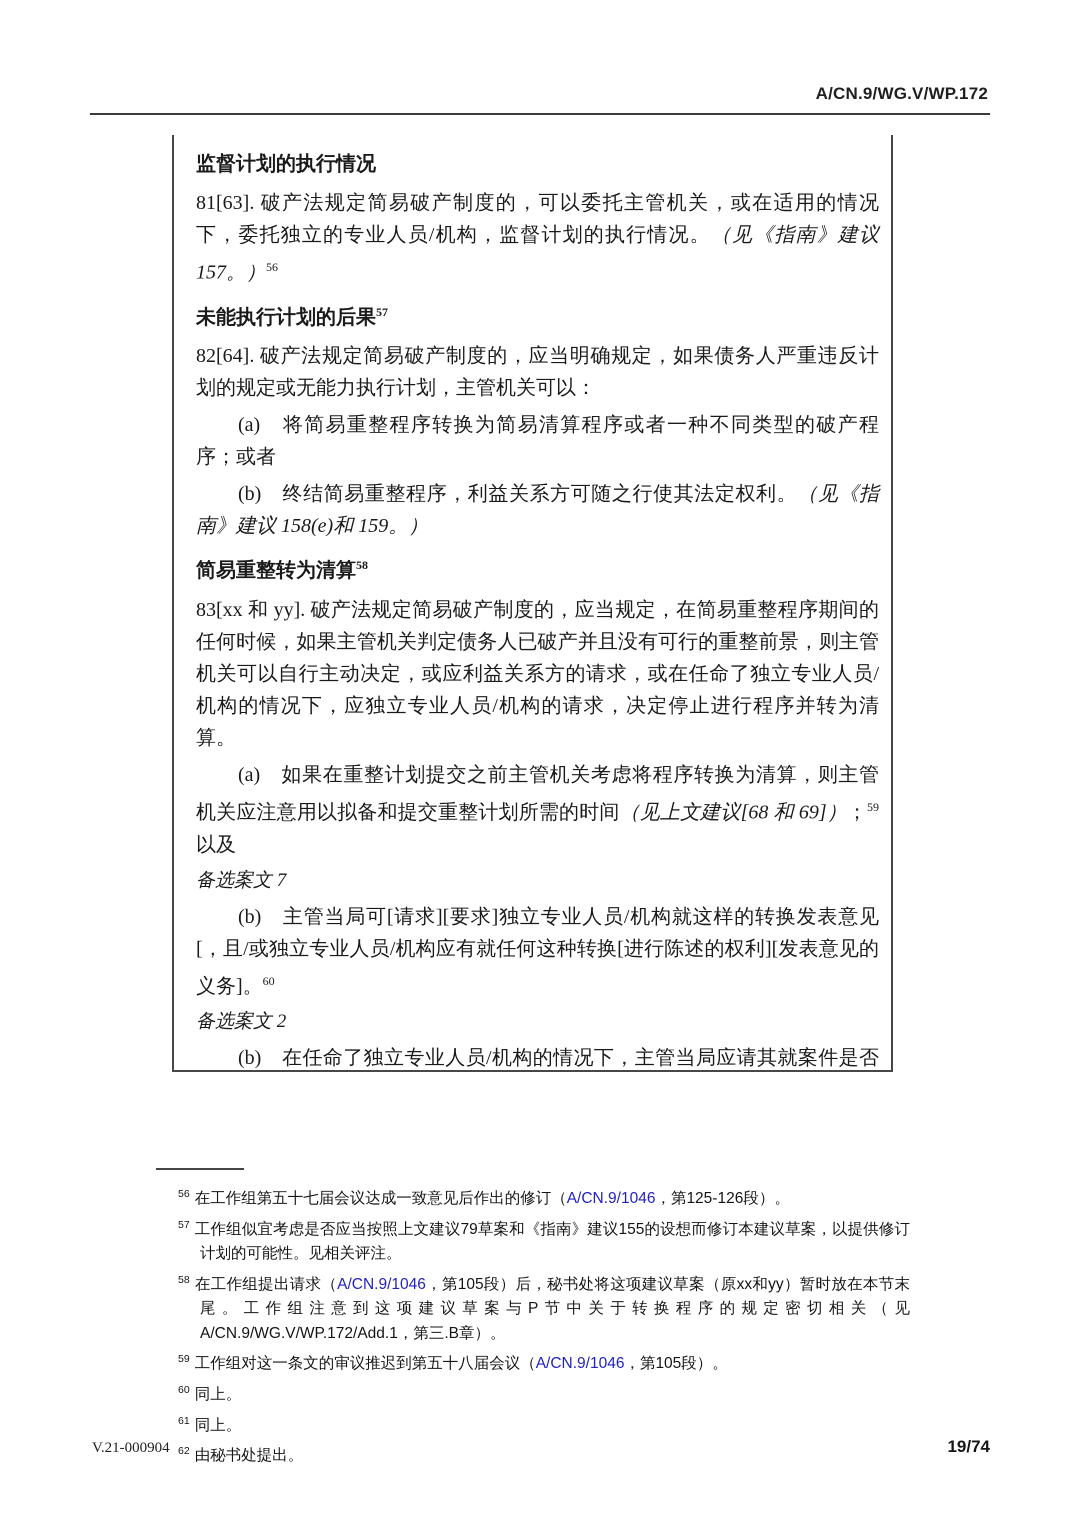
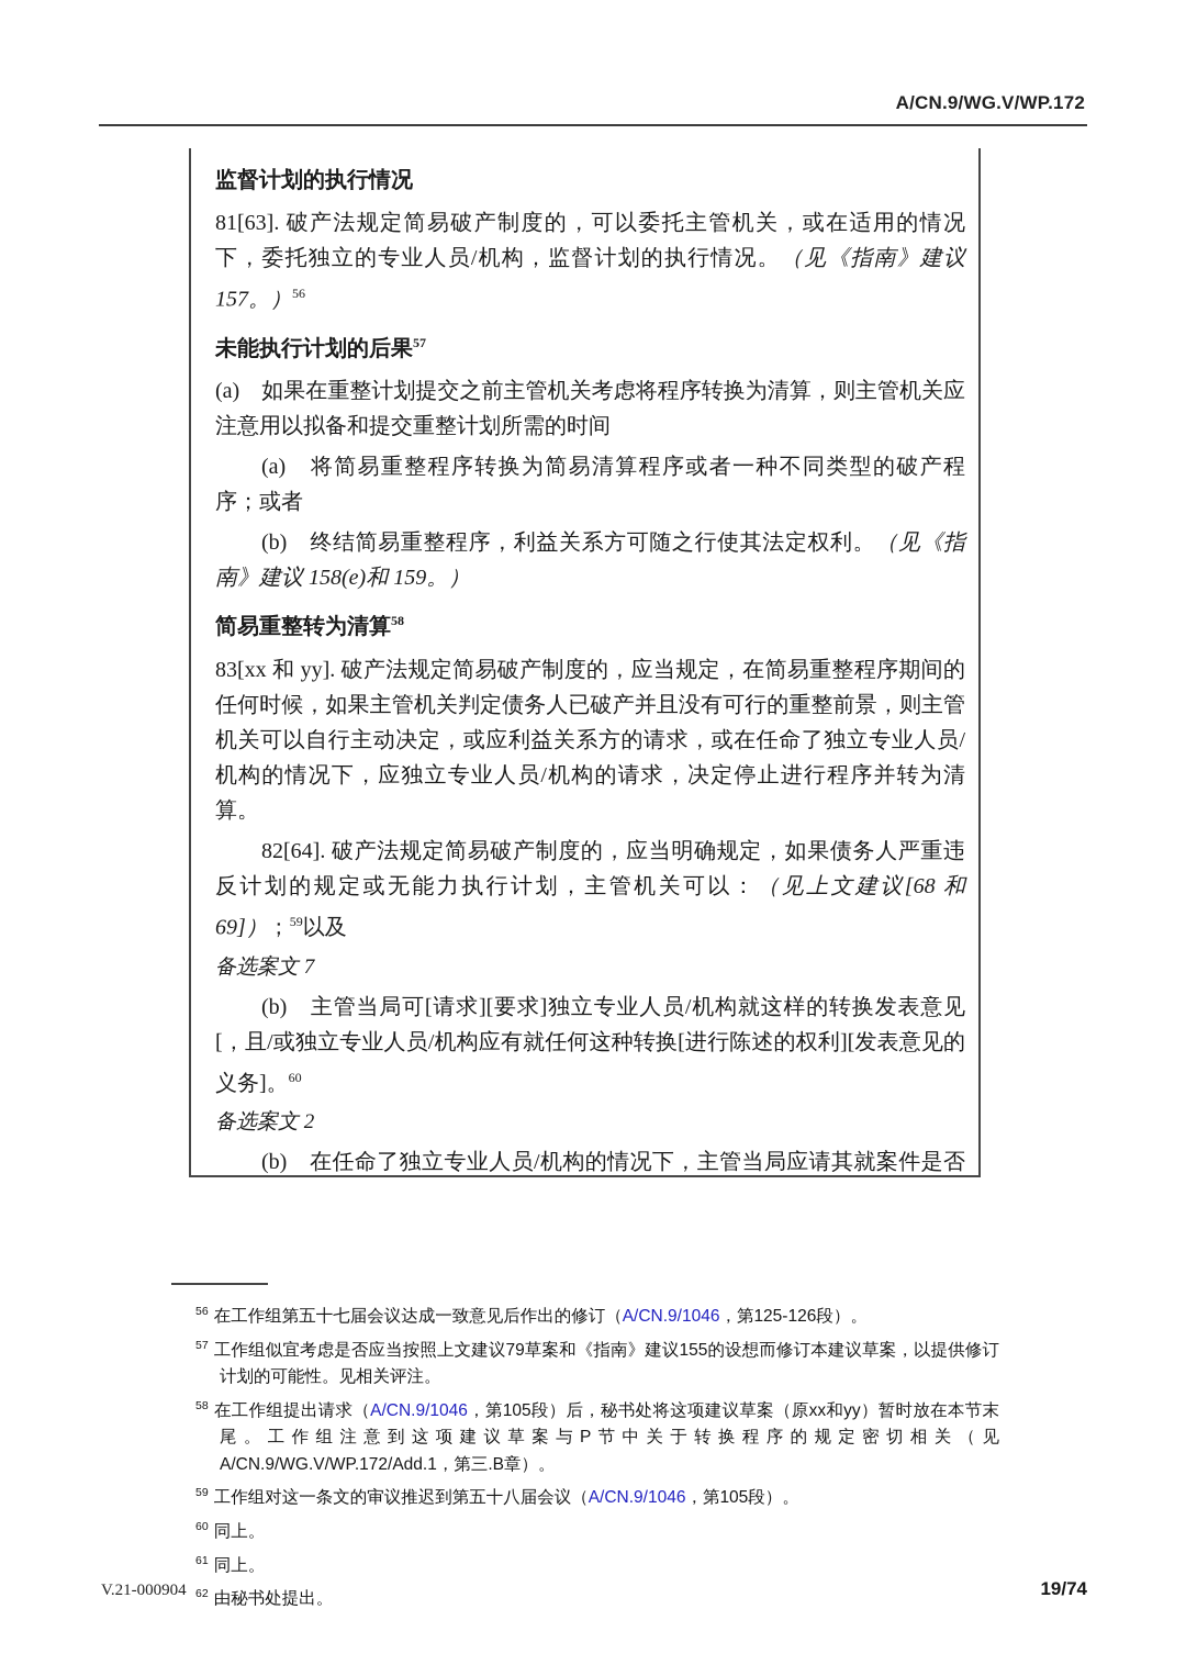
  A/CN.9/WG.V/WP.172
  监督计划的执行情况
  81[63]. 破产法规定简易破产制度的，可以委托主管机关，或在适用的情况下，委托独立的专业人员/机构，监督计划的执行情况。（见《指南》建议 157。）56
  未能执行计划的后果57
- 82[64]. 破产法规定简易破产制度的，应当明确规定，如果债务人严重违反计划的规定或无能力执行计划，主管机关可以：
+ (a) 如果在重整计划提交之前主管机关考虑将程序转换为清算，则主管机关应注意用以拟备和提交重整计划所需的时间
  (a) 将简易重整程序转换为简易清算程序或者一种不同类型的破产程序；或者
  (b) 终结简易重整程序，利益关系方可随之行使其法定权利。（见《指南》建议 158(e)和 159。）
  简易重整转为清算58
  83[xx 和 yy]. 破产法规定简易破产制度的，应当规定，在简易重整程序期间的任何时候，如果主管机关判定债务人已破产并且没有可行的重整前景，则主管机关可以自行主动决定，或应利益关系方的请求，或在任命了独立专业人员/机构的情况下，应独立专业人员/机构的请求，决定停止进行程序并转为清算。
- (a) 如果在重整计划提交之前主管机关考虑将程序转换为清算，则主管机关应注意用以拟备和提交重整计划所需的时间（见上文建议[68 和 69]）；59以及
+ 82[64]. 破产法规定简易破产制度的，应当明确规定，如果债务人严重违反计划的规定或无能力执行计划，主管机关可以：（见上文建议[68 和 69]）；59以及
  备选案文 7
  (b) 主管当局可[请求][要求]独立专业人员/机构就这样的转换发表意见[，且/或独立专业人员/机构应有就任何这种转换[进行陈述的权利][发表意见的义务]。60
  备选案文 2
  56 在工作组第五十七届会议达成一致意见后作出的修订（A/CN.9/1046，第125-126段）。
  57 工作组似宜考虑是否应当按照上文建议79草案和《指南》建议155的设想而修订本建议草案，以提供修订计划的可能性。见相关评注。
  58 在工作组提出请求（A/CN.9/1046，第105段）后，秘书处将这项建议草案（原xx和yy）暂时放在本节末尾。工作组注意到这项建议草案与P节中关于转换程序的规定密切相关（见A/CN.9/WG.V/WP.172/Add.1，第三.B章）。
  59 工作组对这一条文的审议推迟到第五十八届会议（A/CN.9/1046，第105段）。
  60 同上。
  61 同上。
  62 由秘书处提出。
  V.21-000904
  19/74
